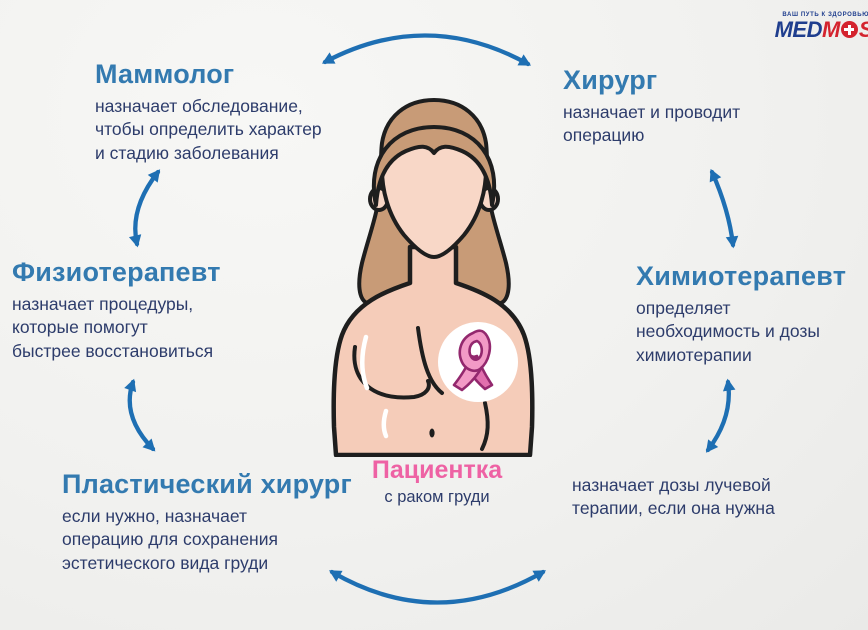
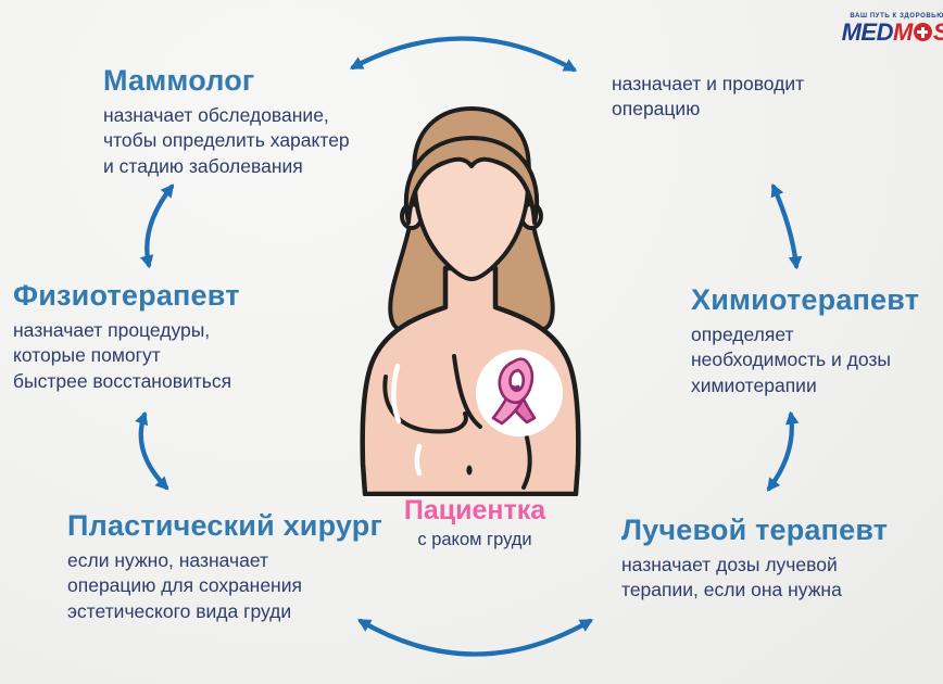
  Маммолог
  назначает обследование,
  чтобы определить характер
  и стадию заболевания
- Хирург
  назначает и проводит
  операцию
  Физиотерапевт
  назначает процедуры,
  которые помогут
  быстрее восстановиться
  Химиотерапевт
  определяет
  необходимость и дозы
  химиотерапии
  Пластический хирург
  если нужно, назначает
  операцию для сохранения
  эстетического вида груди
+ Лучевой терапевт
  назначает дозы лучевой
  терапии, если она нужна
  Пациентка
  с раком груди
  MEDM S
